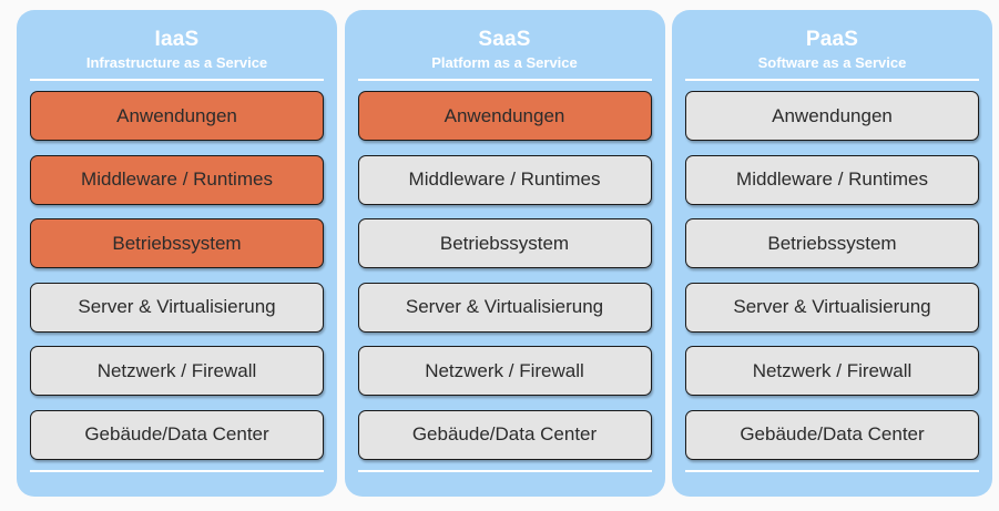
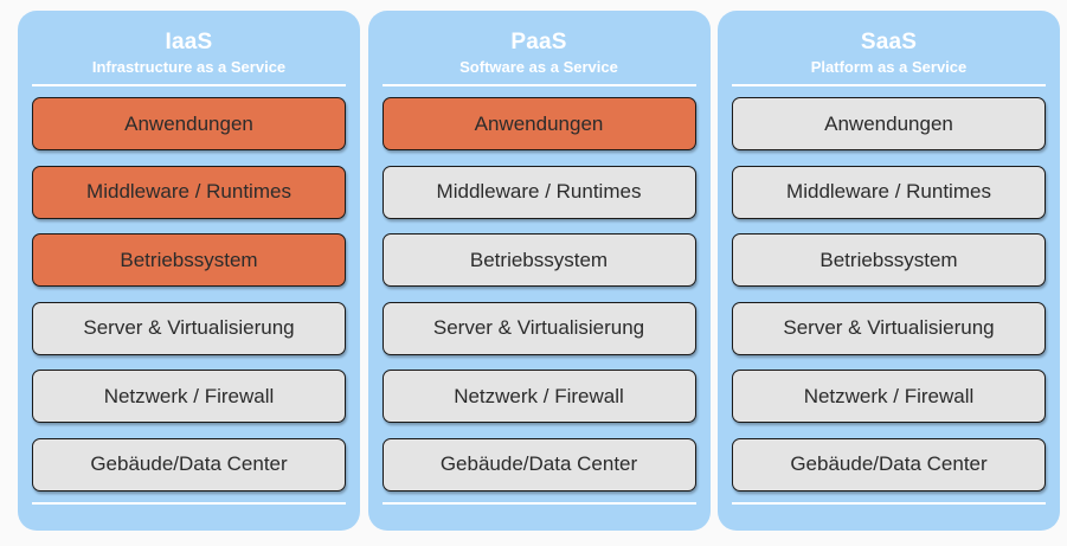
  IaaS
  Infrastructure as a Service
  Anwendungen
  Middleware / Runtimes
  Betriebssystem
  Server & Virtualisierung
  Netzwerk / Firewall
  Gebäude/Data Center
- SaaS
+ PaaS
- Platform as a Service
+ Software as a Service
  Anwendungen
  Middleware / Runtimes
  Betriebssystem
  Server & Virtualisierung
  Netzwerk / Firewall
  Gebäude/Data Center
- PaaS
+ SaaS
- Software as a Service
+ Platform as a Service
  Anwendungen
  Middleware / Runtimes
  Betriebssystem
  Server & Virtualisierung
  Netzwerk / Firewall
  Gebäude/Data Center
